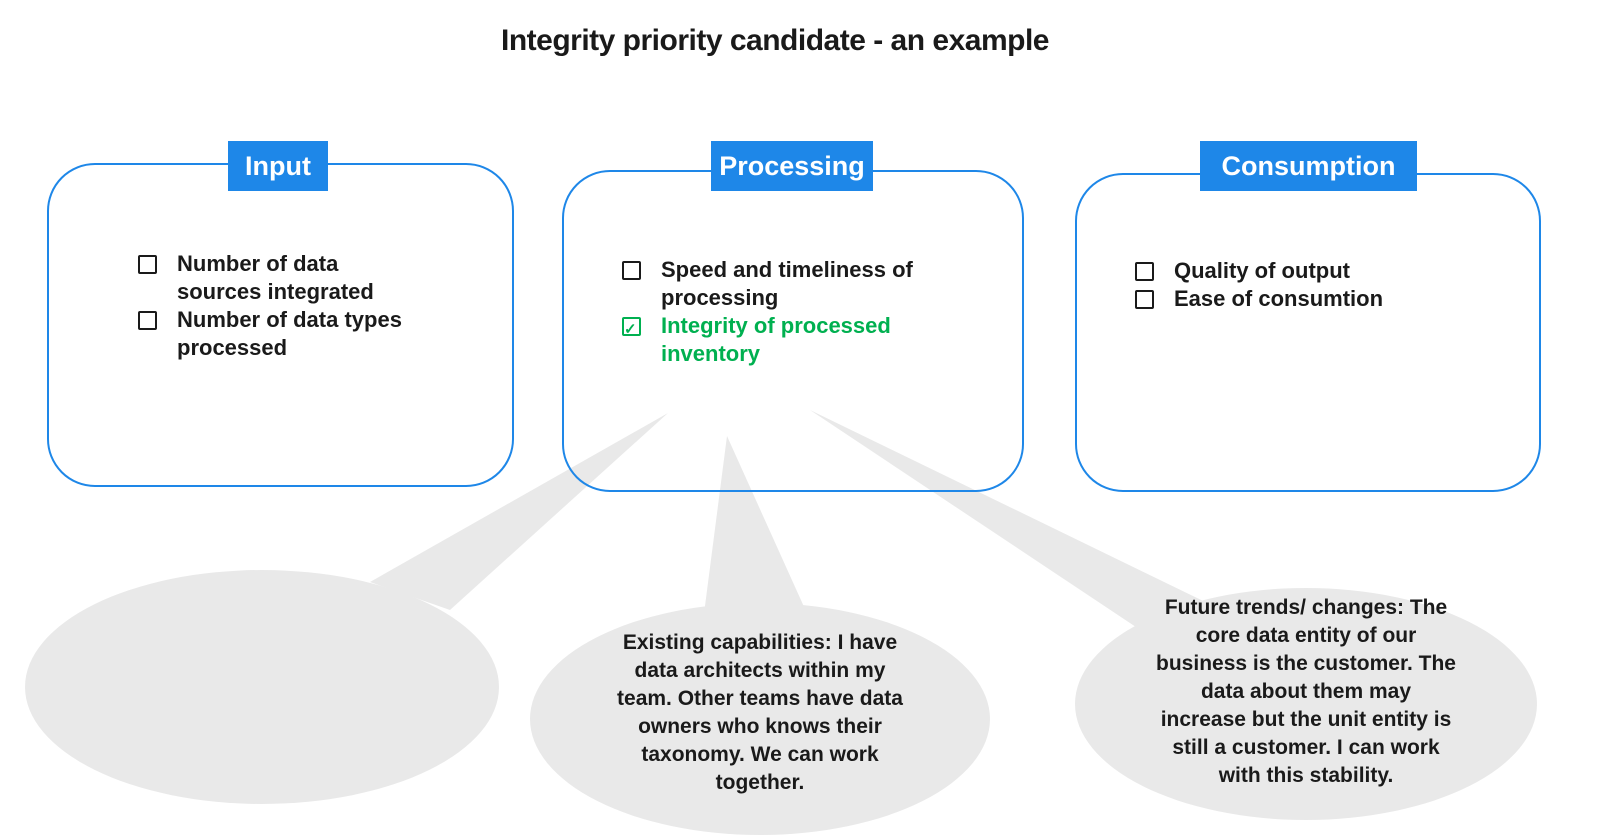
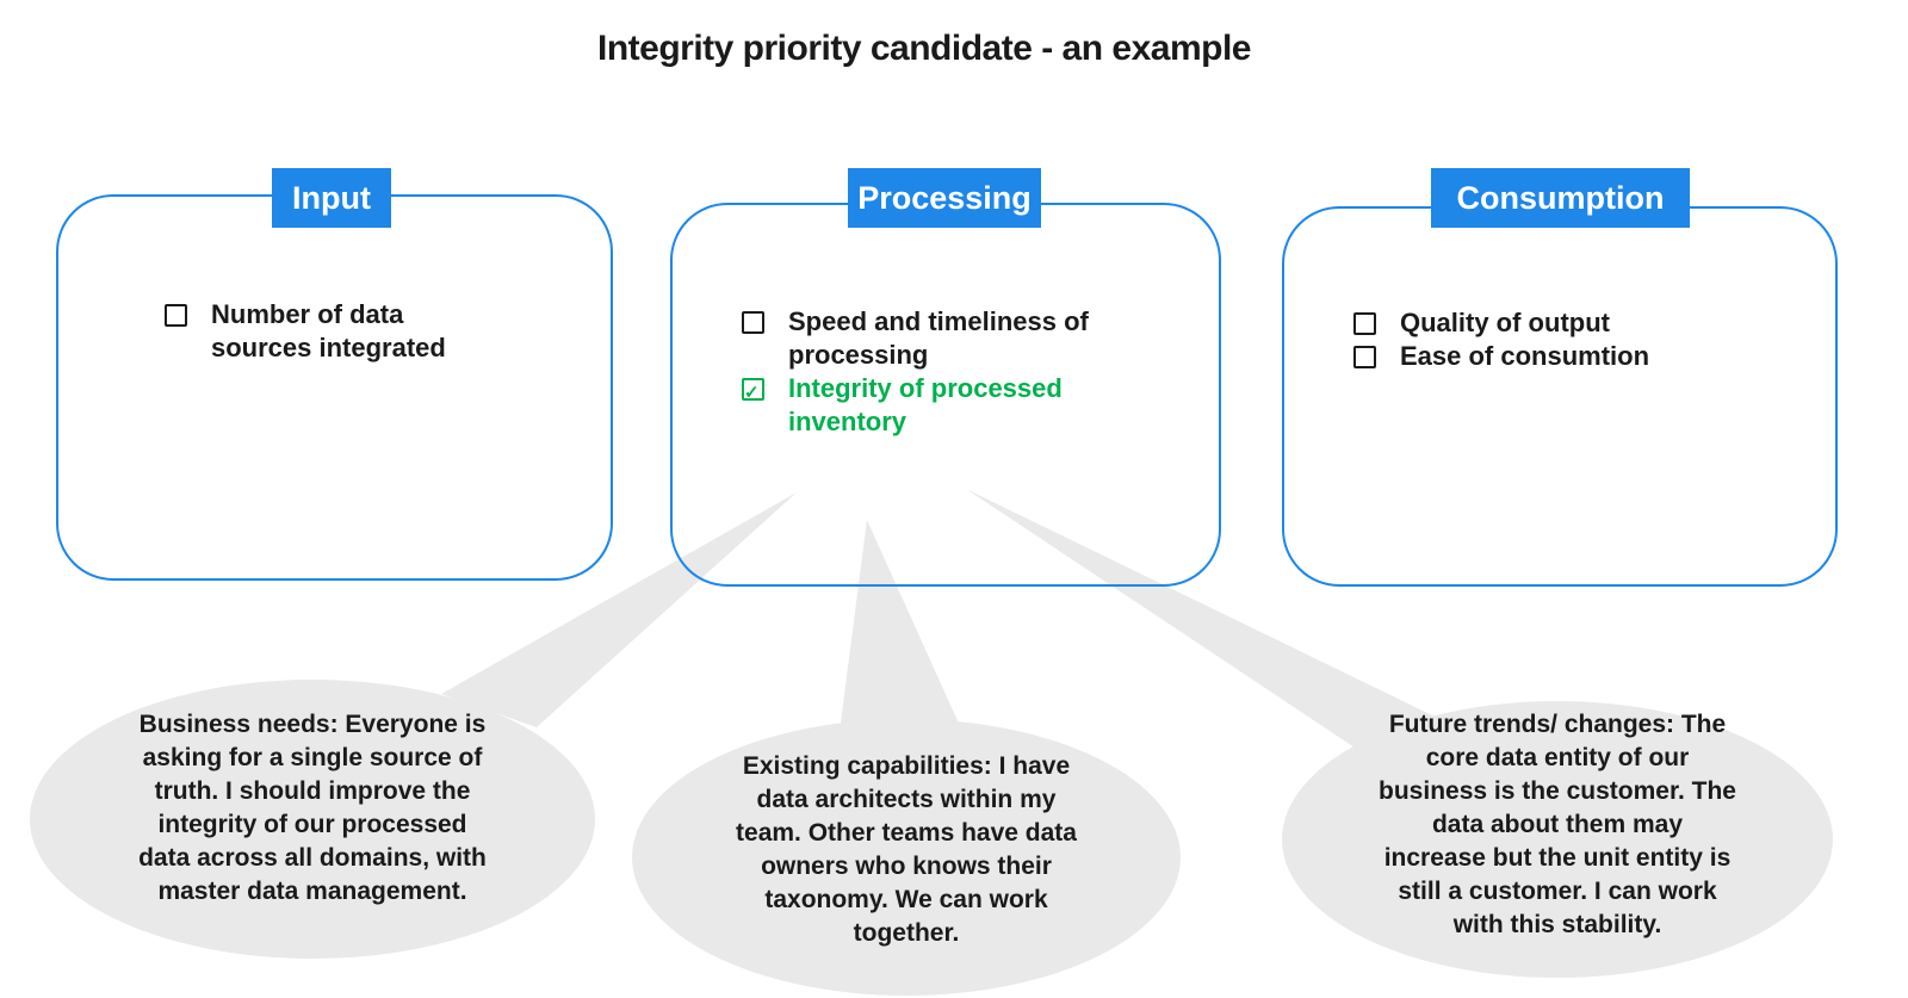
  Integrity priority candidate - an example
  Input
  Processing
  Consumption
  Number of data
  sources integrated
- Number of data types
- processed
  Speed and timeliness of
  processing
  Integrity of processed
  inventory
  Quality of output
  Ease of consumtion
+ Business needs: Everyone is
+ asking for a single source of
+ truth. I should improve the
+ integrity of our processed
+ data across all domains, with
+ master data management.
  Existing capabilities: I have
  data architects within my
  team. Other teams have data
  owners who knows their
  taxonomy. We can work
  together.
  Future trends/ changes: The
  core data entity of our
  business is the customer. The
  data about them may
  increase but the unit entity is
  still a customer. I can work
  with this stability.
